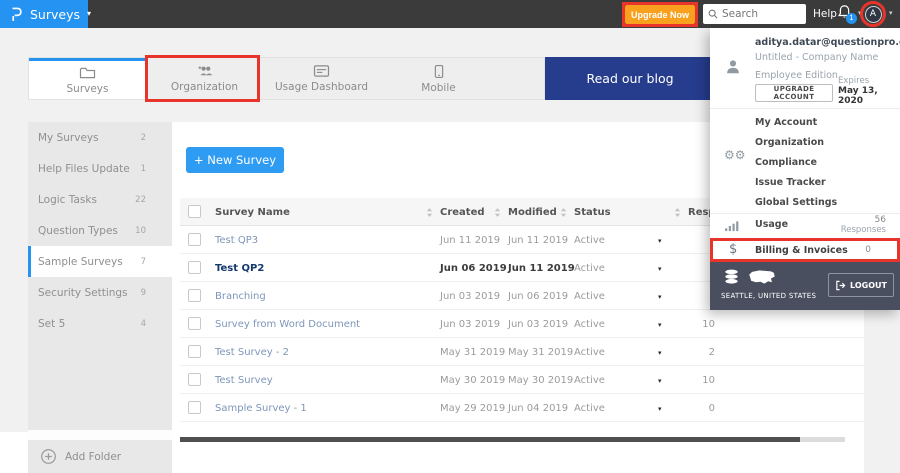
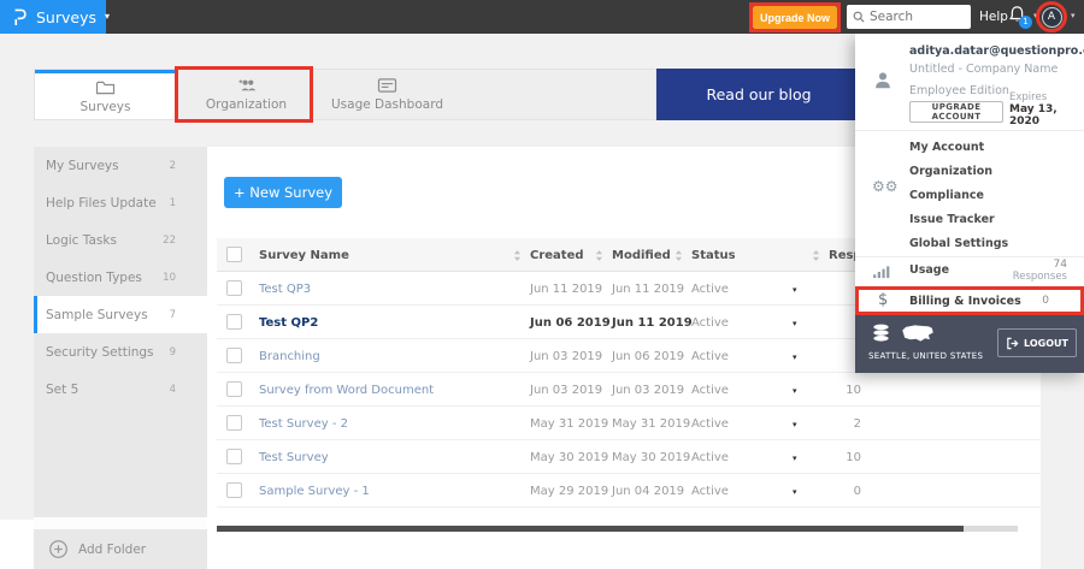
  Surveys
  ▾
  Upgrade Now
  Search
  Help
  1
  ▾
  A
  ▾
  Surveys
  Organization
  Usage Dashboard
- Mobile
  Read our blog
  My Surveys
  2
  Help Files Update
  1
  Logic Tasks
  22
  Question Types
  10
  Sample Surveys
  7
  Security Settings
  9
  Set 5
  4
  Add Folder
  + New Survey
  Survey Name
  Created
  Modified
  Status
  Test QP3
  Jun 11 2019
  Jun 11 2019
  Active
  ▾
  Test QP2
  Jun 06 2019
  Jun 11 2019
  Active
  ▾
  Branching
  Jun 03 2019
  Jun 06 2019
  Active
  ▾
  Survey from Word Document
  Jun 03 2019
  Jun 03 2019
  Active
  ▾
  10
  Test Survey - 2
  May 31 2019
  May 31 2019
  Active
  ▾
  2
  Test Survey
  May 30 2019
  May 30 2019
  Active
  ▾
  10
  Sample Survey - 1
  May 29 2019
  Jun 04 2019
  Active
  ▾
  0
  aditya.datar@questionpro.
  Untitled - Company Name
  Employee Edition
  UPGRADE ACCOUNT
  Expires
  May 13, 2020
  My Account
  Organization
  ⚙⚙︎
  Compliance
  Issue Tracker
  Global Settings
  Usage
- 56
+ 74
  Responses
  $
  Billing & Invoices
  0
  SEATTLE, UNITED STATES
  LOGOUT
